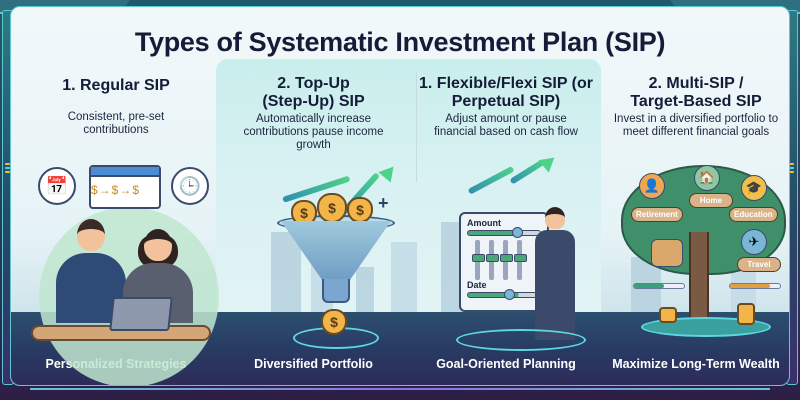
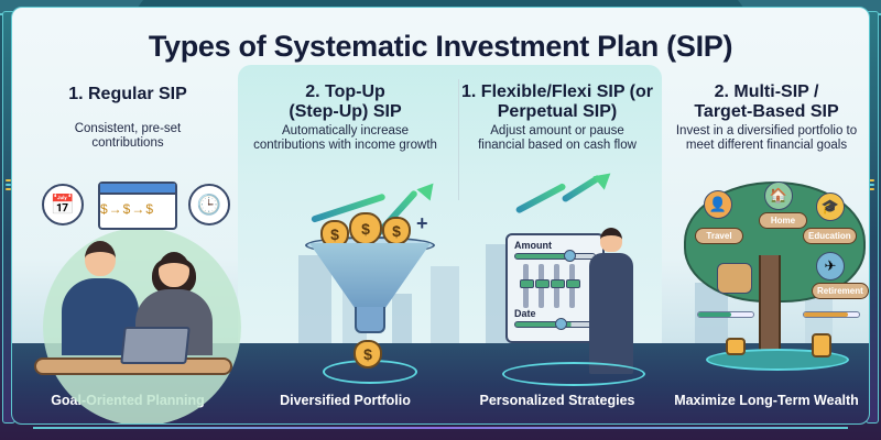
  Types of Systematic Investment Plan (SIP)
  1. Regular SIP
  Consistent, pre-set contributions
- Personalized Strategies
+ Goal-Oriented Planning
  📅
  $→$→$
  🕒
  2. Top-Up (Step-Up) SIP
- Automatically increase contributions pause income growth
+ Automatically increase contributions with income growth
  Diversified Portfolio
  +
  $
  $
  $
  $
  1. Flexible/Flexi SIP (or Perpetual SIP)
  Adjust amount or pause financial based on cash flow
- Goal-Oriented Planning
+ Personalized Strategies
  Amount
  Date
  2. Multi-SIP / Target-Based SIP
  Invest in a diversified portfolio to meet different financial goals
  Maximize Long-Term Wealth
  👤
- Retirement
+ Travel
  🏠
  Home
  🎓
  Education
  ✈
- Travel
+ Retirement
